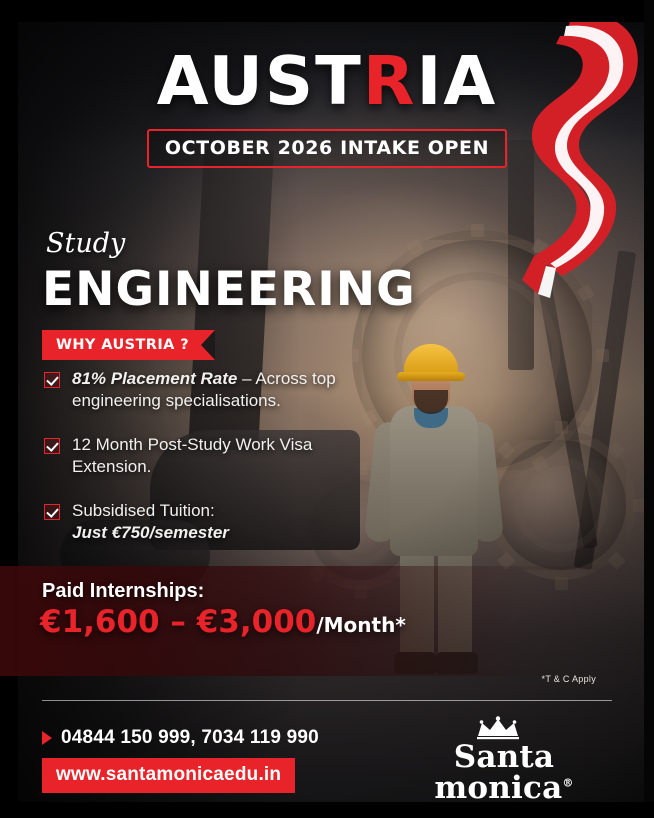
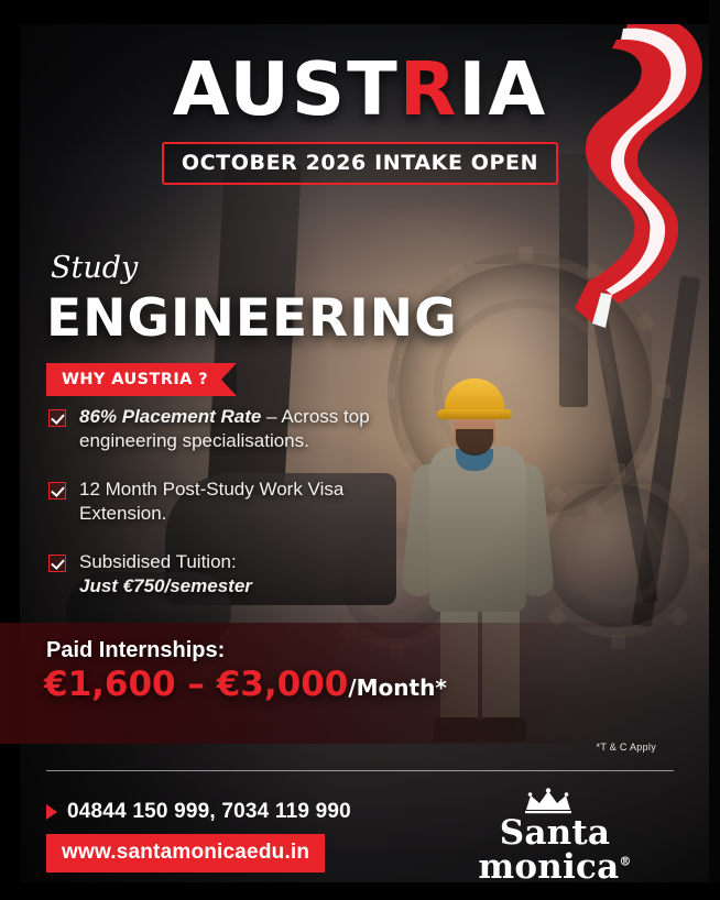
  AUSTRIA
  OCTOBER 2026 INTAKE OPEN
  Study
  ENGINEERING
  WHY AUSTRIA ?
- 81% Placement Rate – Across top engineering specialisations.
+ 86% Placement Rate – Across top engineering specialisations.
  12 Month Post-Study Work Visa Extension.
  Subsidised Tuition:
  Just €750/semester
  Paid Internships:
  €1,600 – €3,000/Month*
  *T & C Apply
  04844 150 999, 7034 119 990
  www.santamonicaedu.in
  Santa monica®
